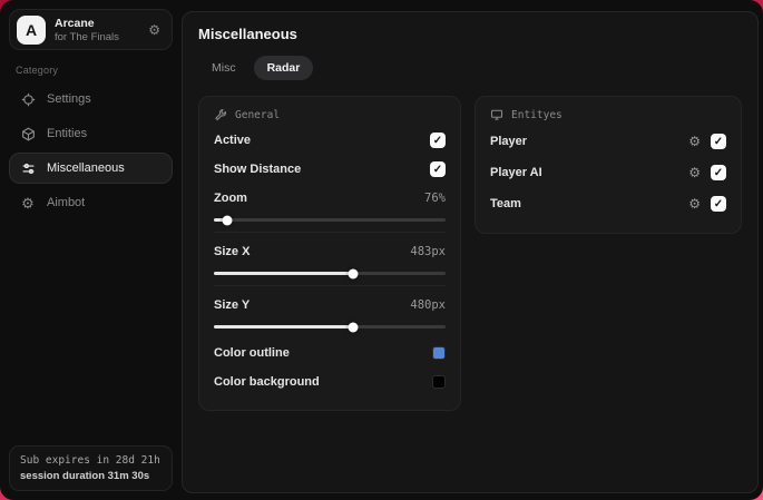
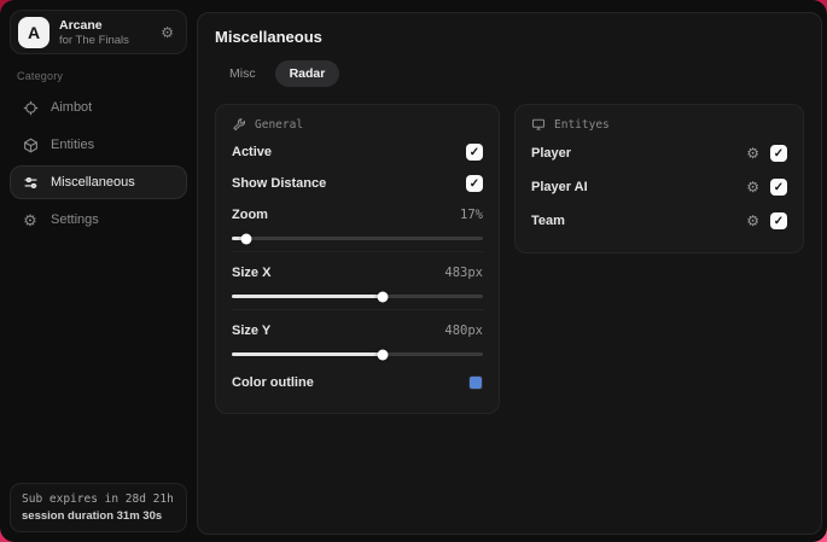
  A
  Arcane
  for The Finals
  ⚙
  Category
- Settings
+ Aimbot
  Entities
  Miscellaneous
  ⚙
- Aimbot
+ Settings
  Sub expires in 28d 21h
  session duration 31m 30s
  Miscellaneous
  Misc
  Radar
  General
  Active
  ✓
  Show Distance
  ✓
  Zoom
- 76%
+ 17%
  Size X
  483px
  Size Y
  480px
  Color outline
- Color background
  Entityes
  Player
  ⚙
  ✓
  Player AI
  ⚙
  ✓
  Team
  ⚙
  ✓
